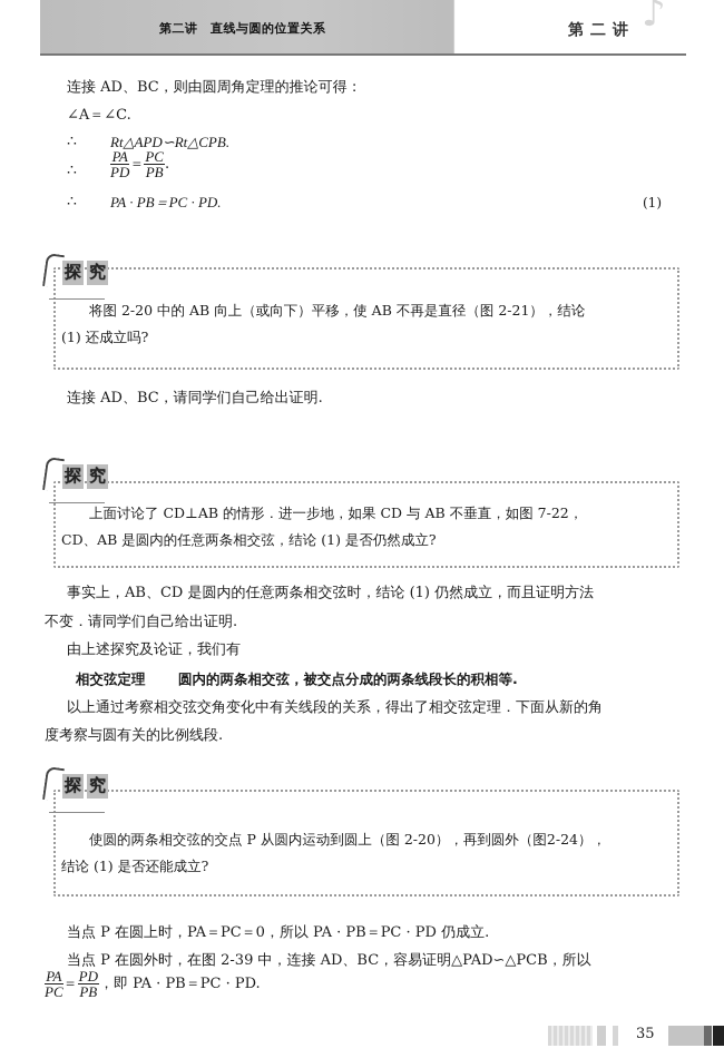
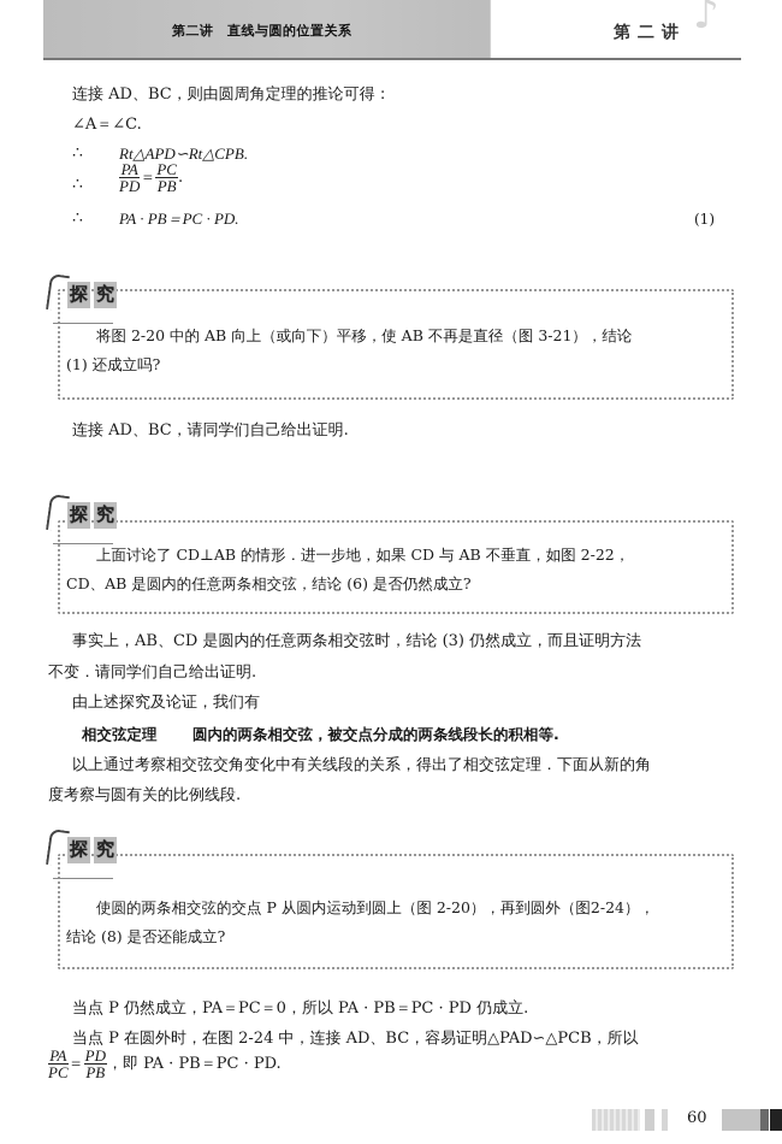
  ♪
  第二讲 直线与圆的位置关系
  第二讲
  连接 AD、BC，则由圆周角定理的推论可得：
  ∠A＝∠C.
  ∴
  Rt△APD∽Rt△CPB.
  ∴
  PA
  PD
  ＝
  PC
  PB
  .
  ∴
  PA · PB＝PC · PD.
  (1)
  探 究
- 将图 2-20 中的 AB 向上（或向下）平移，使 AB 不再是直径（图 2-21），结论
+ 将图 2-20 中的 AB 向上（或向下）平移，使 AB 不再是直径（图 3-21），结论
  (1) 还成立吗?
  连接 AD、BC，请同学们自己给出证明.
  探 究
- 上面讨论了 CD⊥AB 的情形．进一步地，如果 CD 与 AB 不垂直，如图 7-22，
+ 上面讨论了 CD⊥AB 的情形．进一步地，如果 CD 与 AB 不垂直，如图 2-22，
- CD、AB 是圆内的任意两条相交弦，结论 (1) 是否仍然成立?
+ CD、AB 是圆内的任意两条相交弦，结论 (6) 是否仍然成立?
- 事实上，AB、CD 是圆内的任意两条相交弦时，结论 (1) 仍然成立，而且证明方法
+ 事实上，AB、CD 是圆内的任意两条相交弦时，结论 (3) 仍然成立，而且证明方法
  不变．请同学们自己给出证明.
  由上述探究及论证，我们有
  相交弦定理
  圆内的两条相交弦，被交点分成的两条线段长的积相等.
  以上通过考察相交弦交角变化中有关线段的关系，得出了相交弦定理．下面从新的角
  度考察与圆有关的比例线段.
  探 究
  使圆的两条相交弦的交点 P 从圆内运动到圆上（图 2-20），再到圆外（图2-24），
- 结论 (1) 是否还能成立?
+ 结论 (8) 是否还能成立?
- 当点 P 在圆上时，PA＝PC＝0，所以 PA · PB＝PC · PD 仍成立.
+ 当点 P 仍然成立，PA＝PC＝0，所以 PA · PB＝PC · PD 仍成立.
- 当点 P 在圆外时，在图 2-39 中，连接 AD、BC，容易证明△PAD∽△PCB，所以
+ 当点 P 在圆外时，在图 2-24 中，连接 AD、BC，容易证明△PAD∽△PCB，所以
  PA
  PC
  ＝
  PD
  PB
  ，即 PA · PB＝PC · PD.
- 35
+ 60
